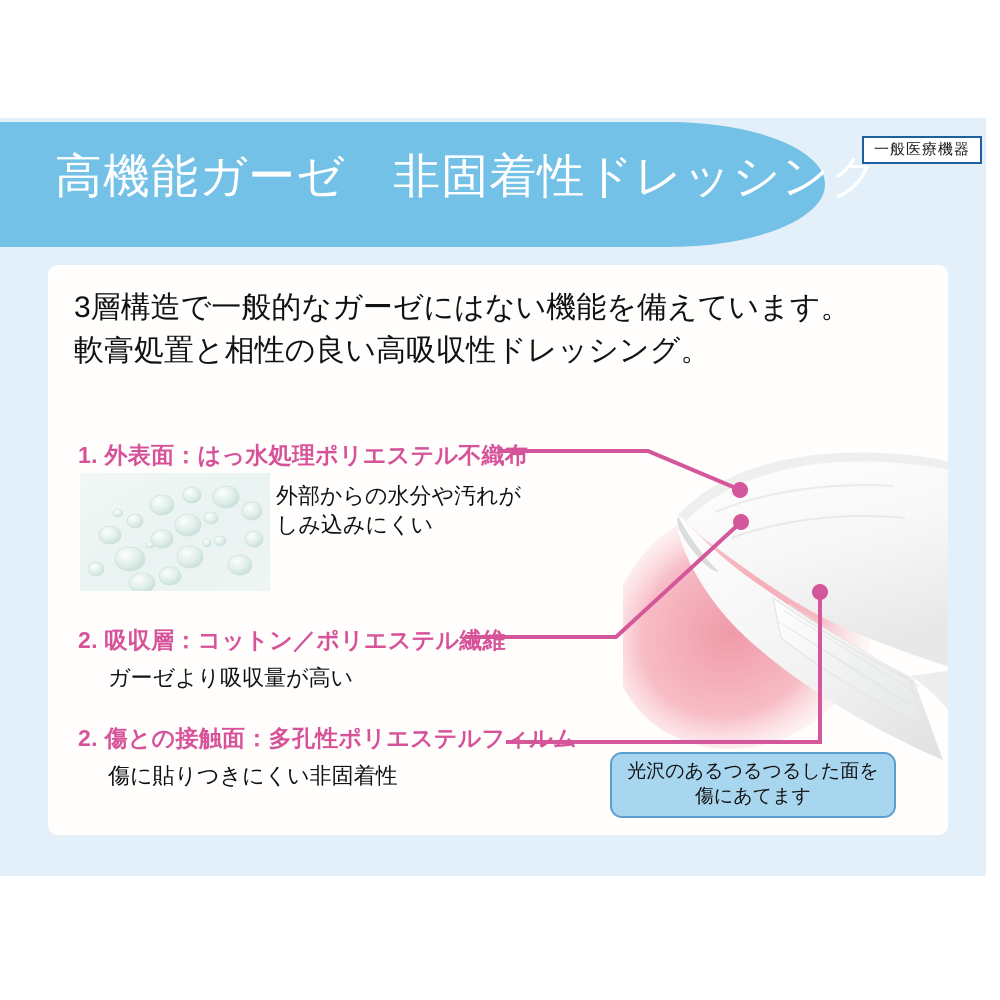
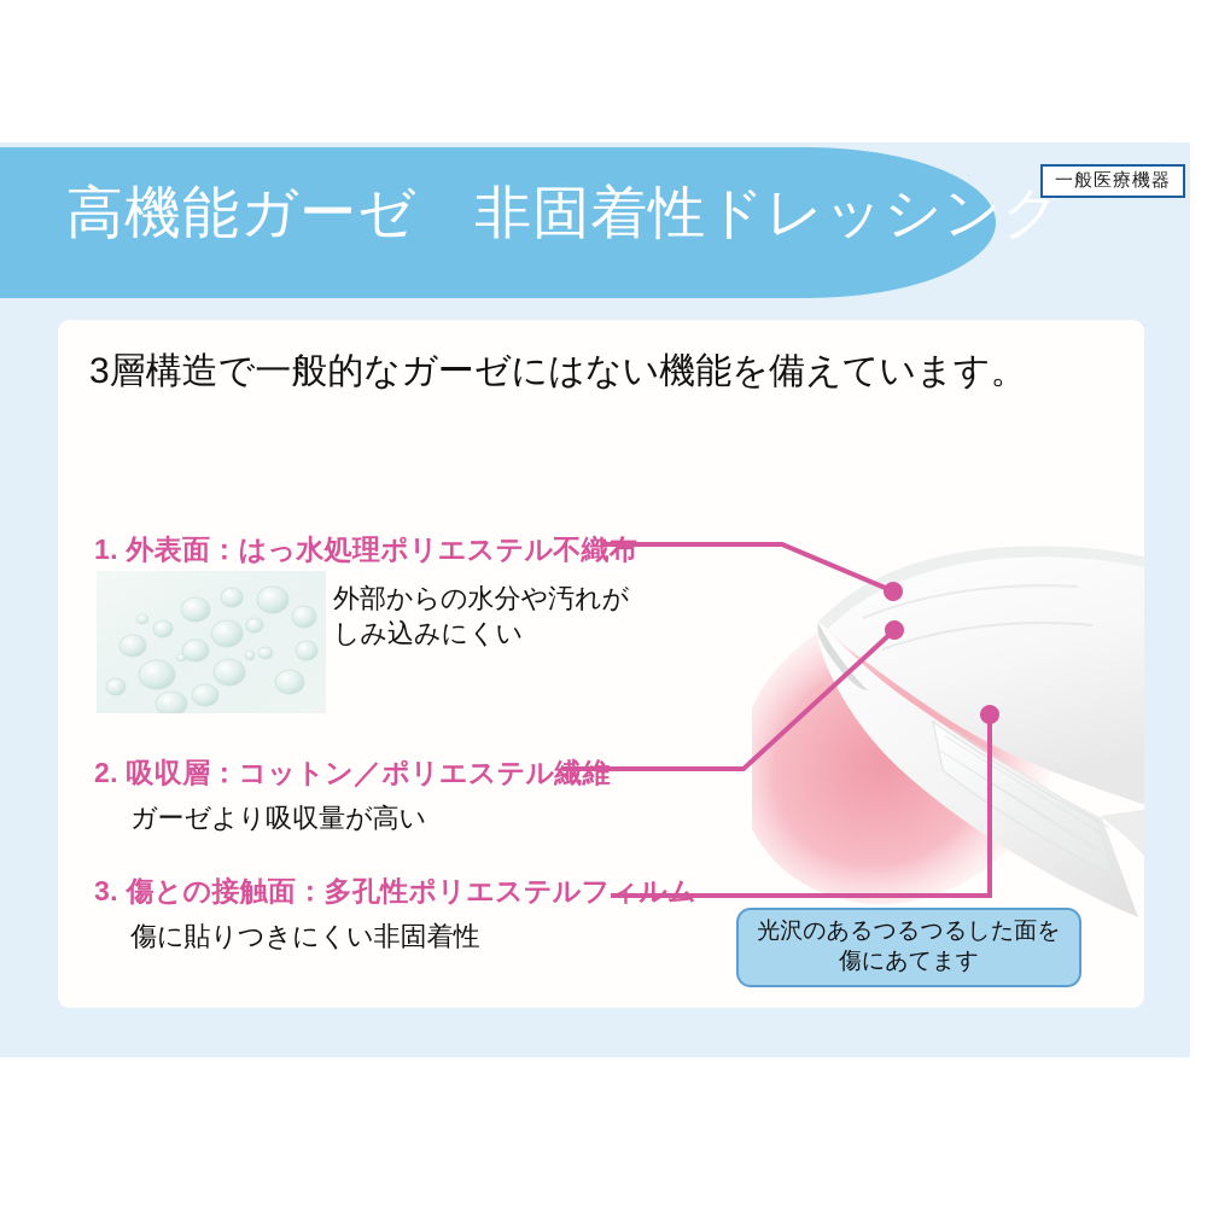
  高機能ガーゼ 非固着性ドレッシング
  一般医療機器
  3層構造で一般的なガーゼにはない機能を備えています。
- 軟膏処置と相性の良い高吸収性ドレッシング。
  1. 外表面：はっ水処理ポリエステル不織布
  外部からの水分や汚れが
  しみ込みにくい
  2. 吸収層：コットン／ポリエステル繊維
  ガーゼより吸収量が高い
- 2. 傷との接触面：多孔性ポリエステルフィルム
+ 3. 傷との接触面：多孔性ポリエステルフィルム
  傷に貼りつきにくい非固着性
  光沢のあるつるつるした面を
  傷にあてます
